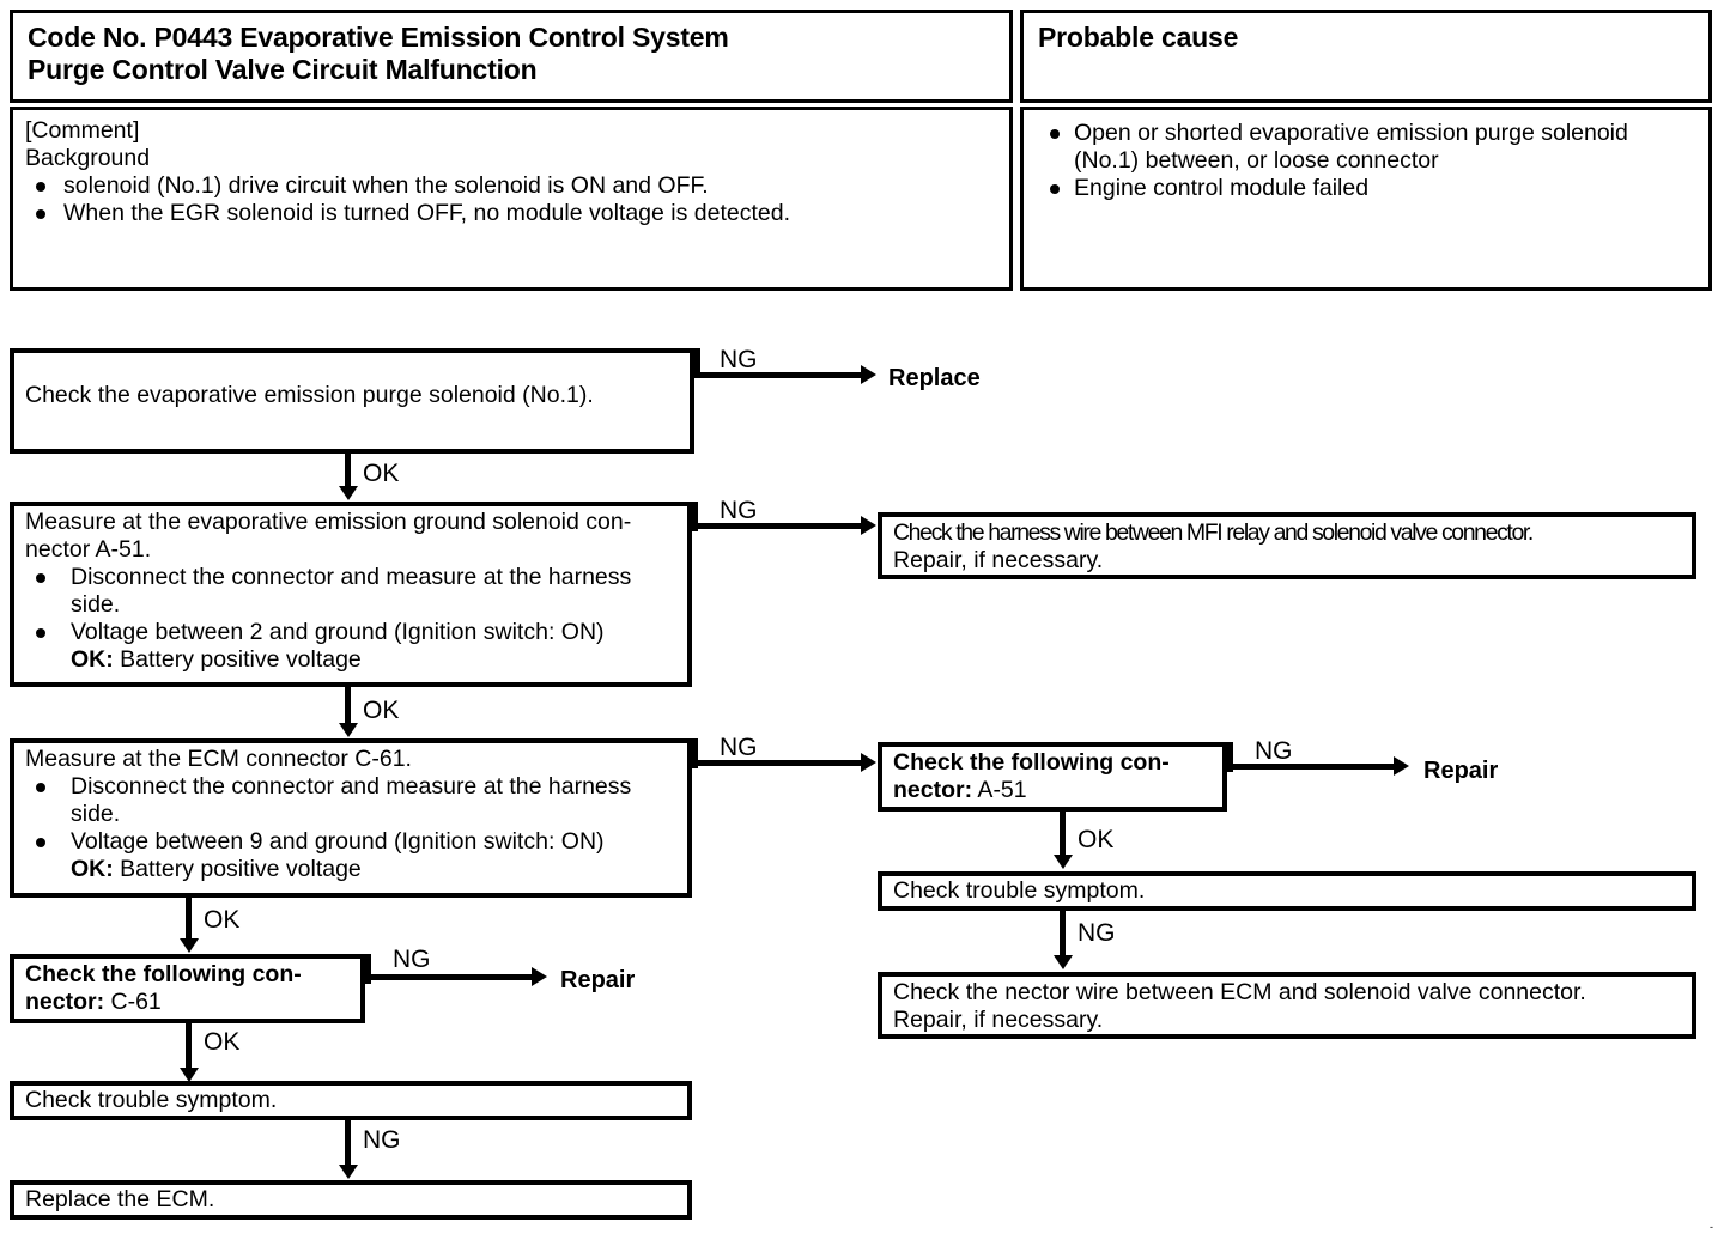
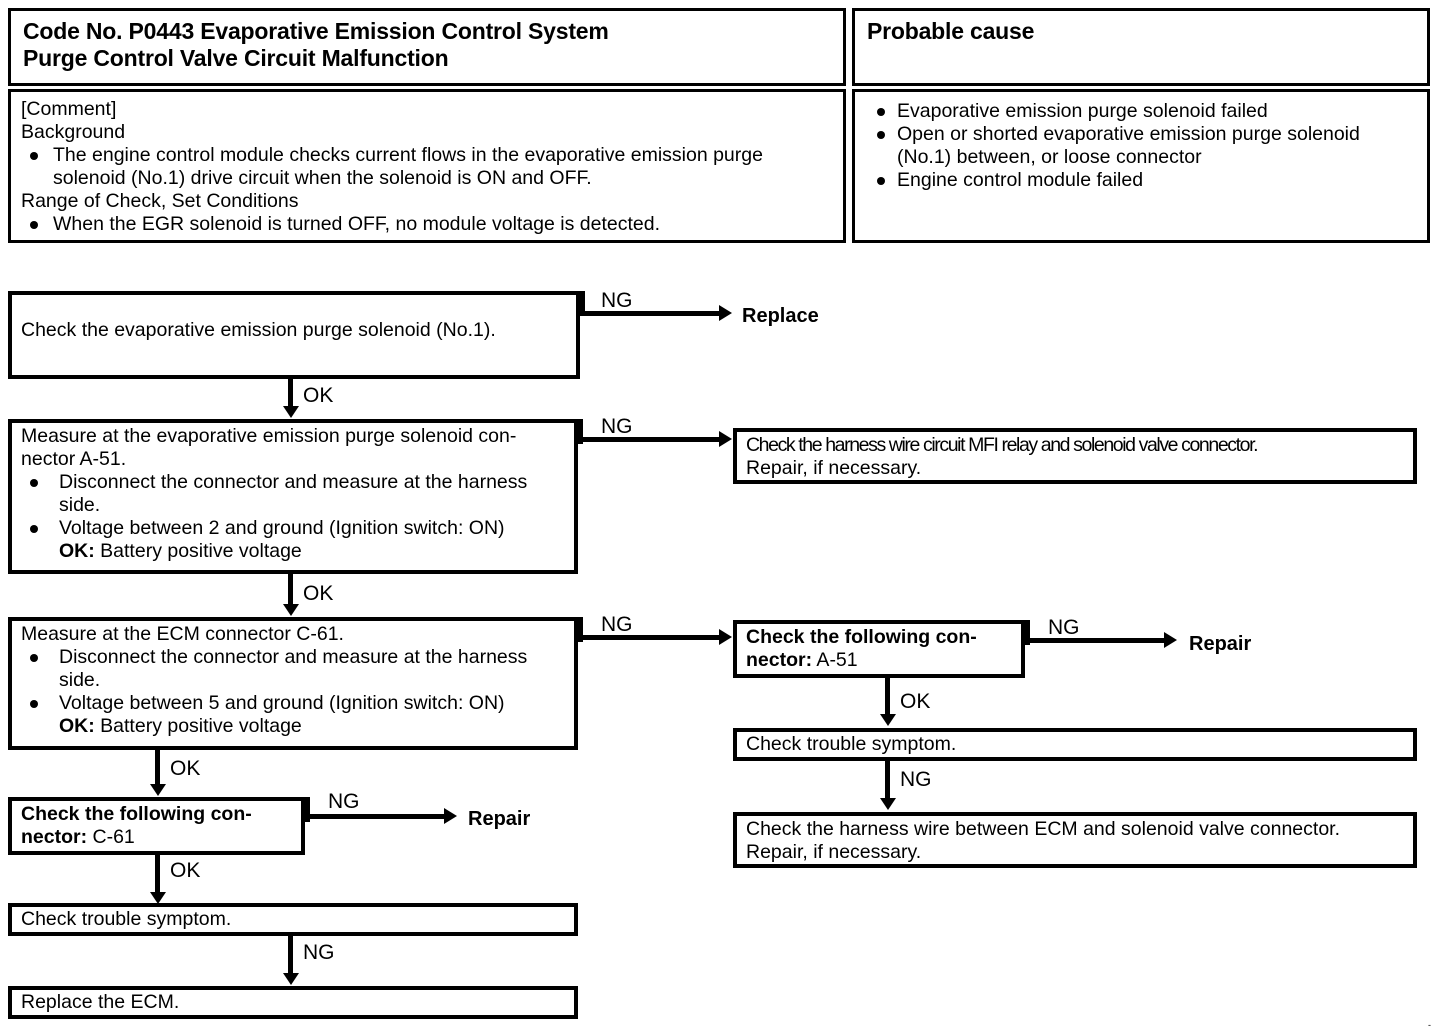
  Code No. P0443 Evaporative Emission Control System
  Purge Control Valve Circuit Malfunction
  Probable cause
  [Comment]
  Background
+ The engine control module checks current flows in the evaporative emission purge
  solenoid (No.1) drive circuit when the solenoid is ON and OFF.
+ Range of Check, Set Conditions
  When the EGR solenoid is turned OFF, no module voltage is detected.
+ Evaporative emission purge solenoid failed
  Open or shorted evaporative emission purge solenoid
  (No.1) between, or loose connector
  Engine control module failed
  Check the evaporative emission purge solenoid (No.1).
  NG
  Replace
  OK
- Measure at the evaporative emission ground solenoid con-
+ Measure at the evaporative emission purge solenoid con-
  nector A-51.
  Disconnect the connector and measure at the harness
  side.
  Voltage between 2 and ground (Ignition switch: ON)
  OK: Battery positive voltage
  NG
- Check the harness wire between MFI relay and solenoid valve connector.
+ Check the harness wire circuit MFI relay and solenoid valve connector.
  Repair, if necessary.
  OK
  Measure at the ECM connector C-61.
  Disconnect the connector and measure at the harness
  side.
- Voltage between 9 and ground (Ignition switch: ON)
+ Voltage between 5 and ground (Ignition switch: ON)
  OK: Battery positive voltage
  NG
  Check the following con-
  nector: A-51
  NG
  Repair
  OK
  Check trouble symptom.
  NG
- Check the nector wire between ECM and solenoid valve connector.
+ Check the harness wire between ECM and solenoid valve connector.
  Repair, if necessary.
  OK
  Check the following con-
  nector: C-61
  NG
  Repair
  OK
  Check trouble symptom.
  NG
  Replace the ECM.
  -
